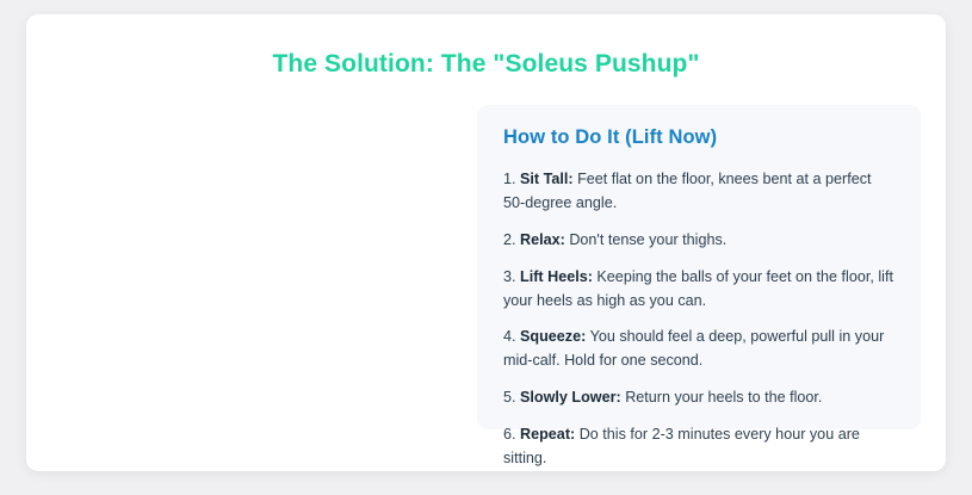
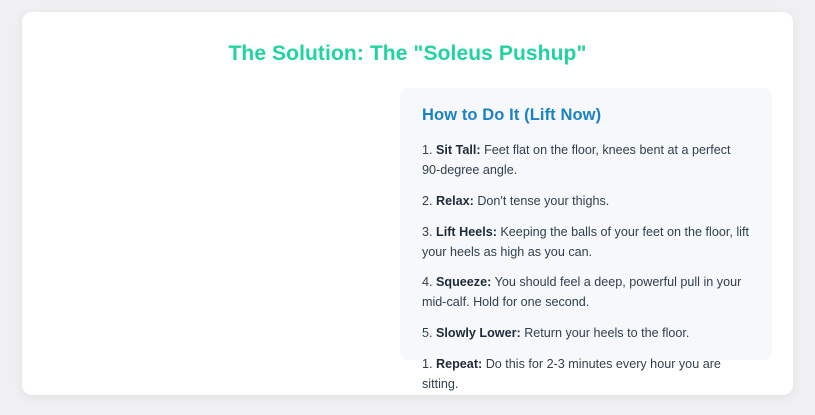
  The Solution: The "Soleus Pushup"
  How to Do It (Lift Now)
- 1. Sit Tall: Feet flat on the floor, knees bent at a perfect 50-degree angle.
+ 1. Sit Tall: Feet flat on the floor, knees bent at a perfect 90-degree angle.
  2. Relax: Don't tense your thighs.
  3. Lift Heels: Keeping the balls of your feet on the floor, lift your heels as high as you can.
  4. Squeeze: You should feel a deep, powerful pull in your mid-calf. Hold for one second.
  5. Slowly Lower: Return your heels to the floor.
- 6. Repeat: Do this for 2-3 minutes every hour you are sitting.
+ 1. Repeat: Do this for 2-3 minutes every hour you are sitting.
